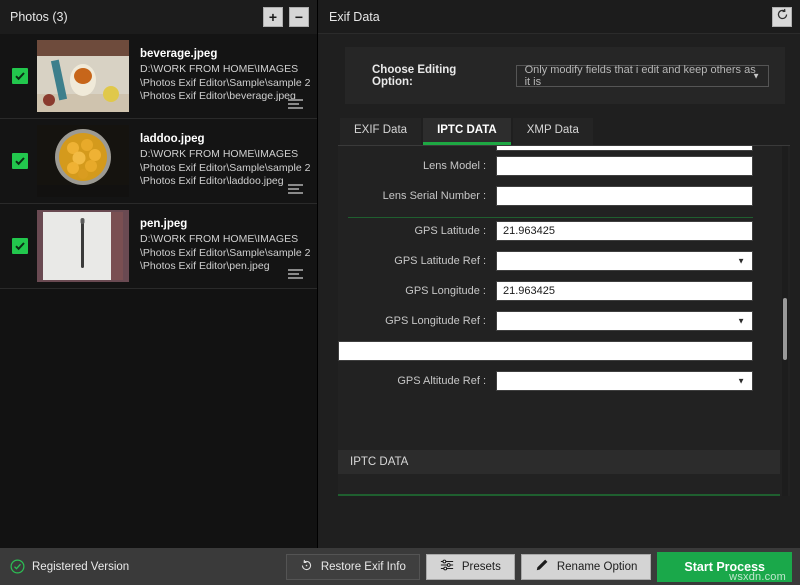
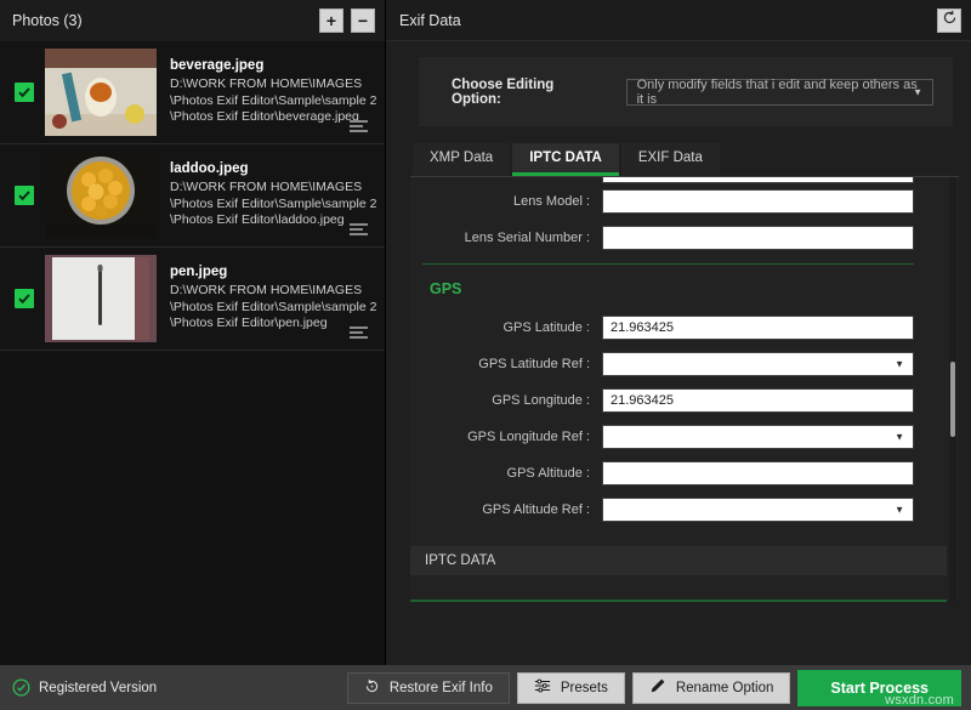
  Photos (3)
  +
  −
  beverage.jpeg
  D:\WORK FROM HOME\IMAGES
  \Photos Exif Editor\Sample\sample 2
  \Photos Exif Editor\beverage.jpeg
  laddoo.jpeg
  D:\WORK FROM HOME\IMAGES
  \Photos Exif Editor\Sample\sample 2
  \Photos Exif Editor\laddoo.jpeg
  pen.jpeg
  D:\WORK FROM HOME\IMAGES
  \Photos Exif Editor\Sample\sample 2
  \Photos Exif Editor\pen.jpeg
  Exif Data
  Choose Editing Option:
  Only modify fields that i edit and keep others as it is
  ▼
- EXIF Data
+ XMP Data
  IPTC DATA
- XMP Data
+ EXIF Data
  Lens Model :
  Lens Serial Number :
+ GPS
  GPS Latitude :
  21.963425
  GPS Latitude Ref :
  ▼
  GPS Longitude :
  21.963425
  GPS Longitude Ref :
  ▼
+ GPS Altitude :
  GPS Altitude Ref :
  ▼
  IPTC DATA
  Registered Version
  Restore Exif Info
  Presets
  Rename Option
  Start Process
  wsxdn.com
